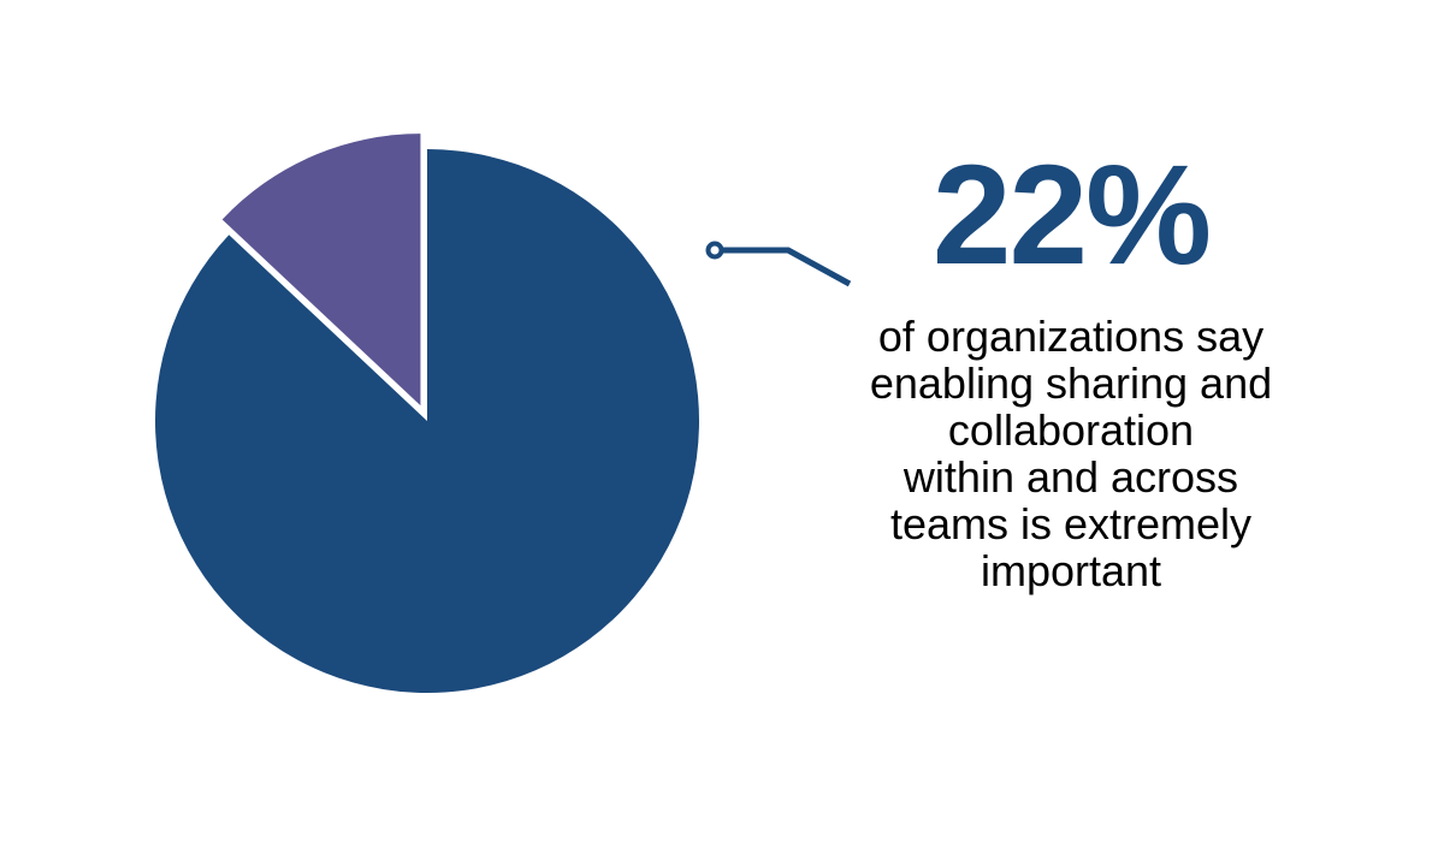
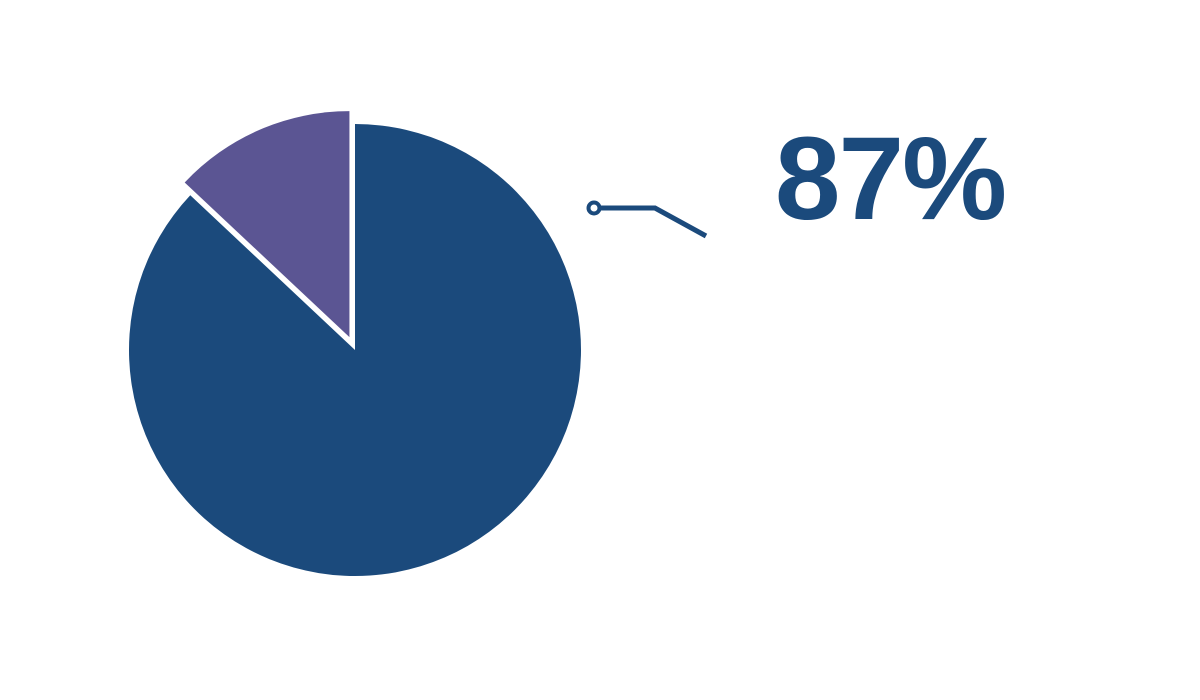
- 22%
+ 87%
- of organizations say
- enabling sharing and
- collaboration
- within and across
- teams is extremely
- important
